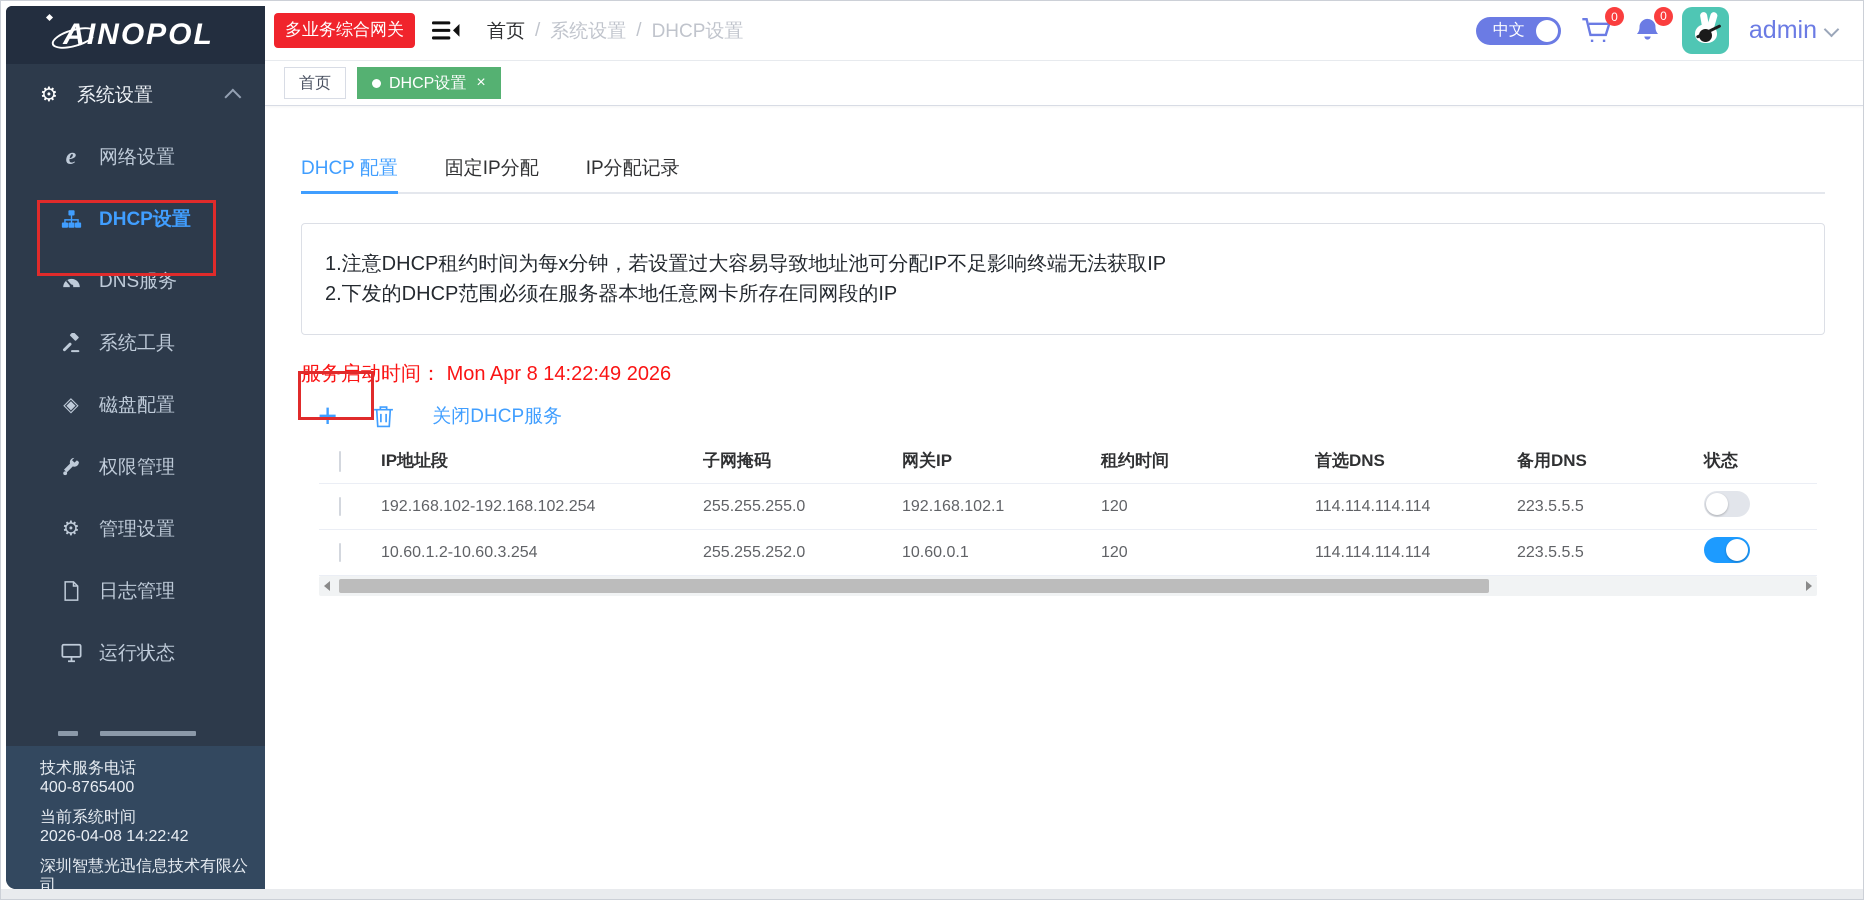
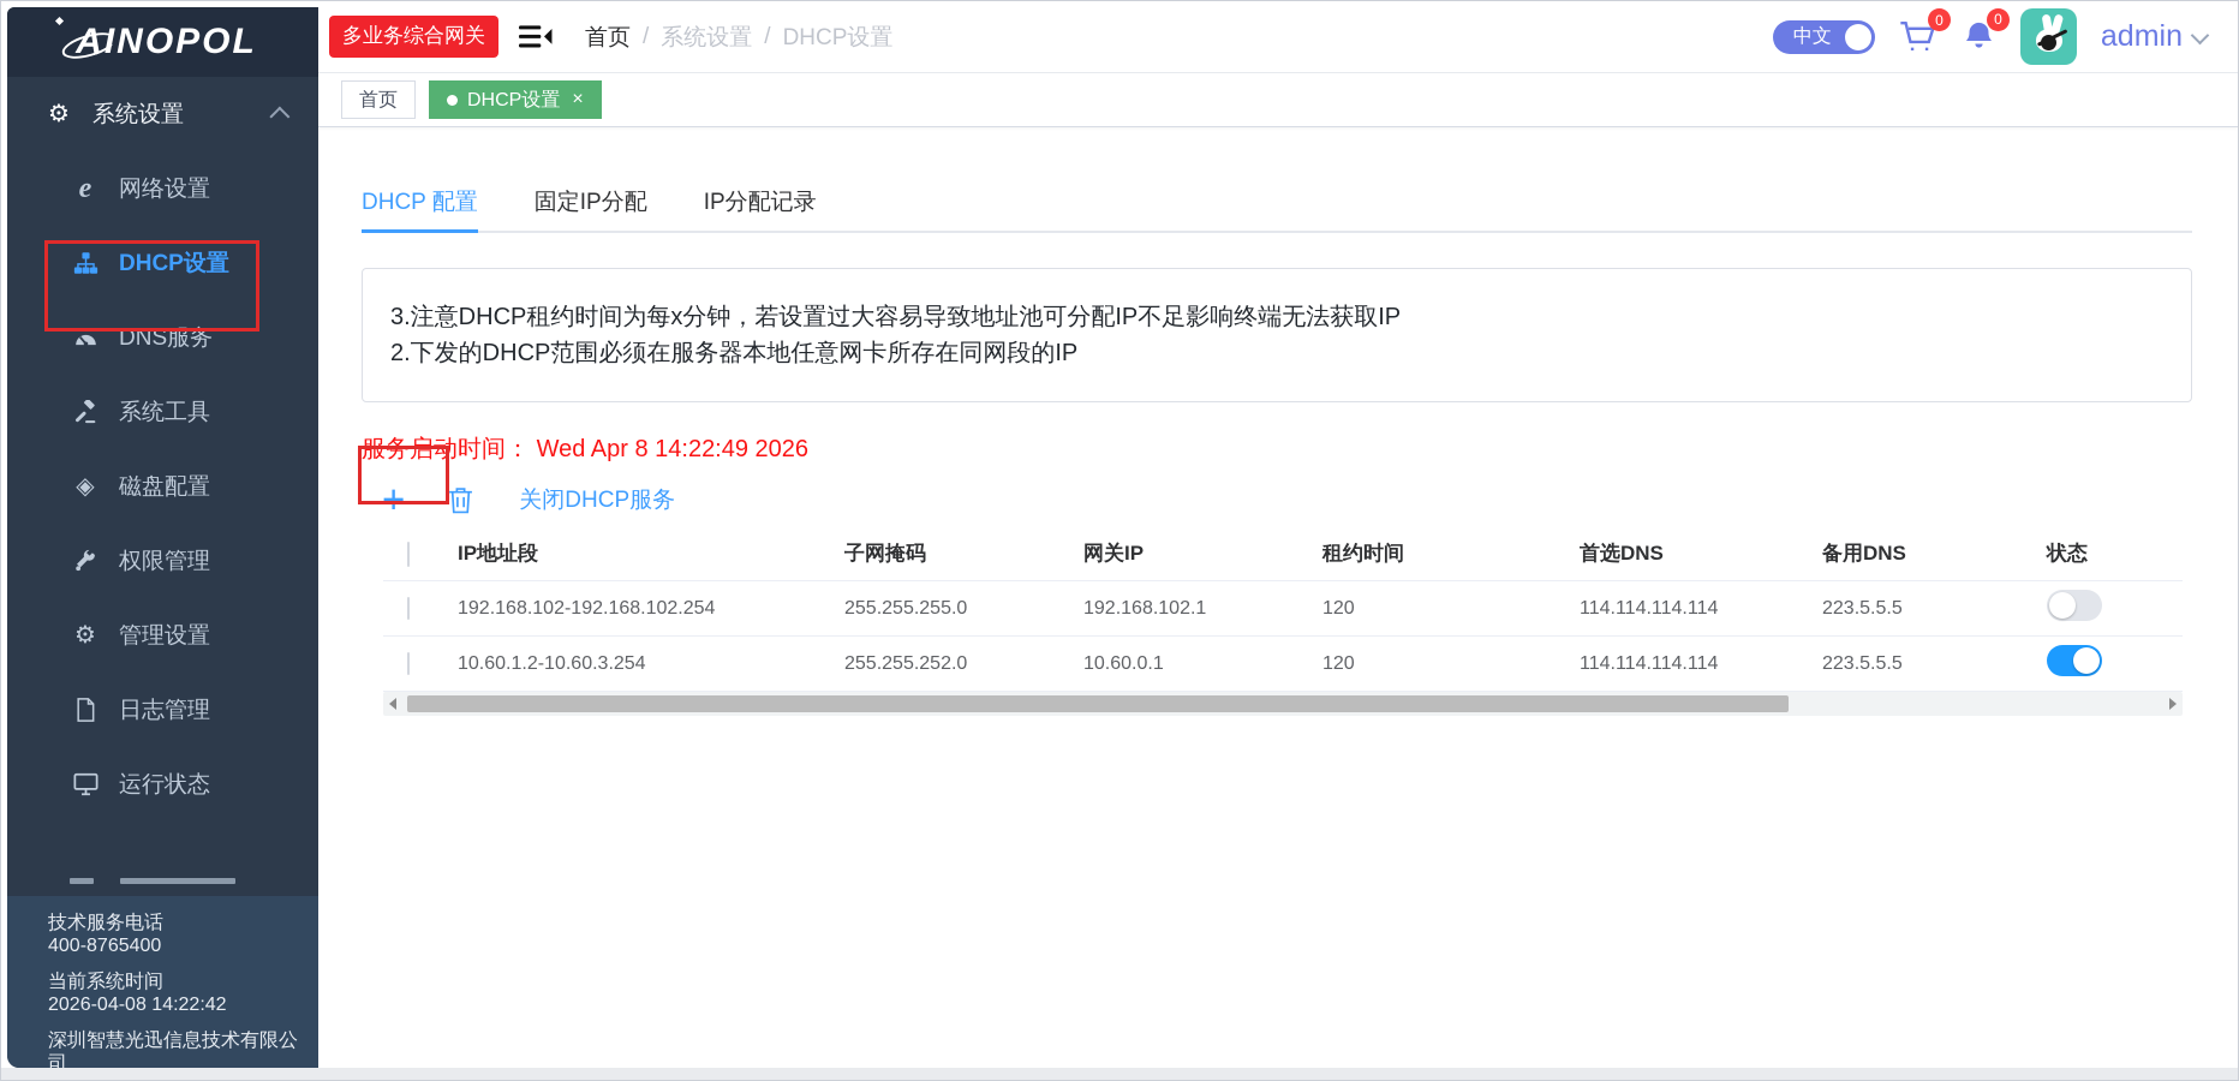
  AINOPOL
  ⚙
  系统设置
  e
  网络设置
  DHCP设置
  DNS服务
  系统工具
  ◈
  磁盘配置
  权限管理
  ⚙
  管理设置
  日志管理
  运行状态
  技术服务电话
  400-8765400
  当前系统时间
  2026-04-08 14:22:42
  深圳智慧光迅信息技术有限公司
  多业务综合网关
  首页
  /
  系统设置
  /
  DHCP设置
  中文
  0
  0
  admin
  首页
  DHCP设置
  ×
  DHCP 配置
  固定IP分配
  IP分配记录
- 1.注意DHCP租约时间为每x分钟，若设置过大容易导致地址池可分配IP不足影响终端无法获取IP
+ 3.注意DHCP租约时间为每x分钟，若设置过大容易导致地址池可分配IP不足影响终端无法获取IP
  2.下发的DHCP范围必须在服务器本地任意网卡所存在同网段的IP
- 服务启动时间： Mon Apr 8 14:22:49 2026
+ 服务启动时间： Wed Apr 8 14:22:49 2026
  +
  关闭DHCP服务
  IP地址段
  子网掩码
  网关IP
  租约时间
  首选DNS
  备用DNS
  状态
  192.168.102-192.168.102.254
  255.255.255.0
  192.168.102.1
  120
  114.114.114.114
  223.5.5.5
  10.60.1.2-10.60.3.254
  255.255.252.0
  10.60.0.1
  120
  114.114.114.114
  223.5.5.5
